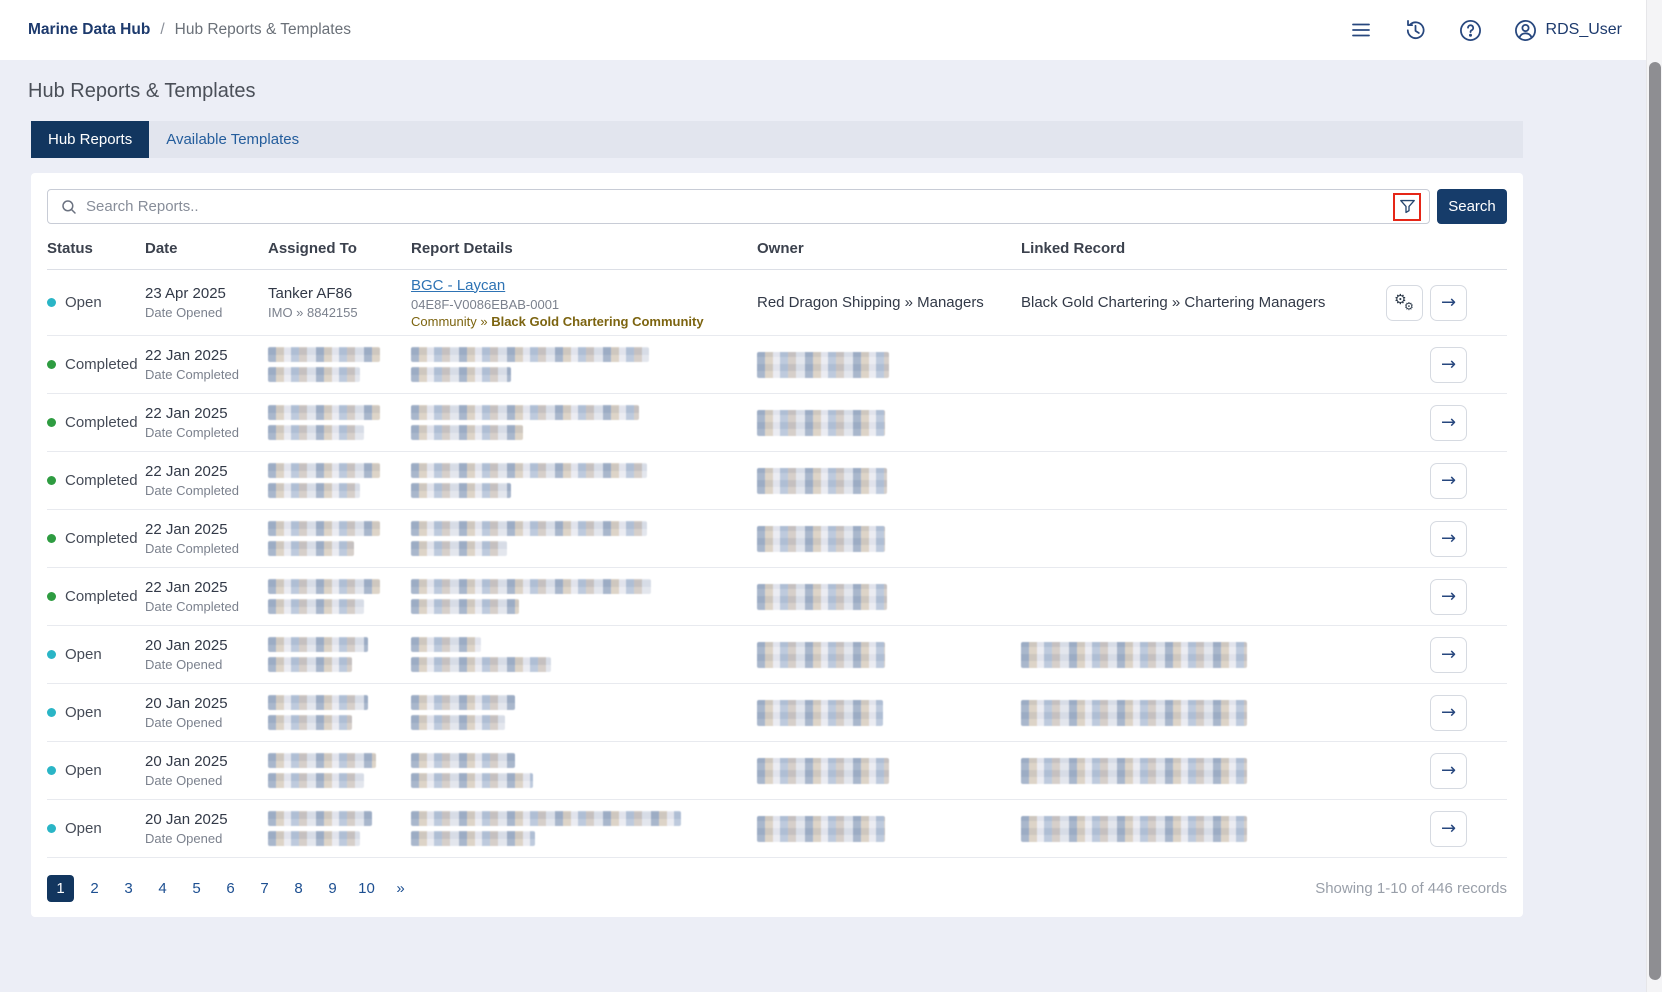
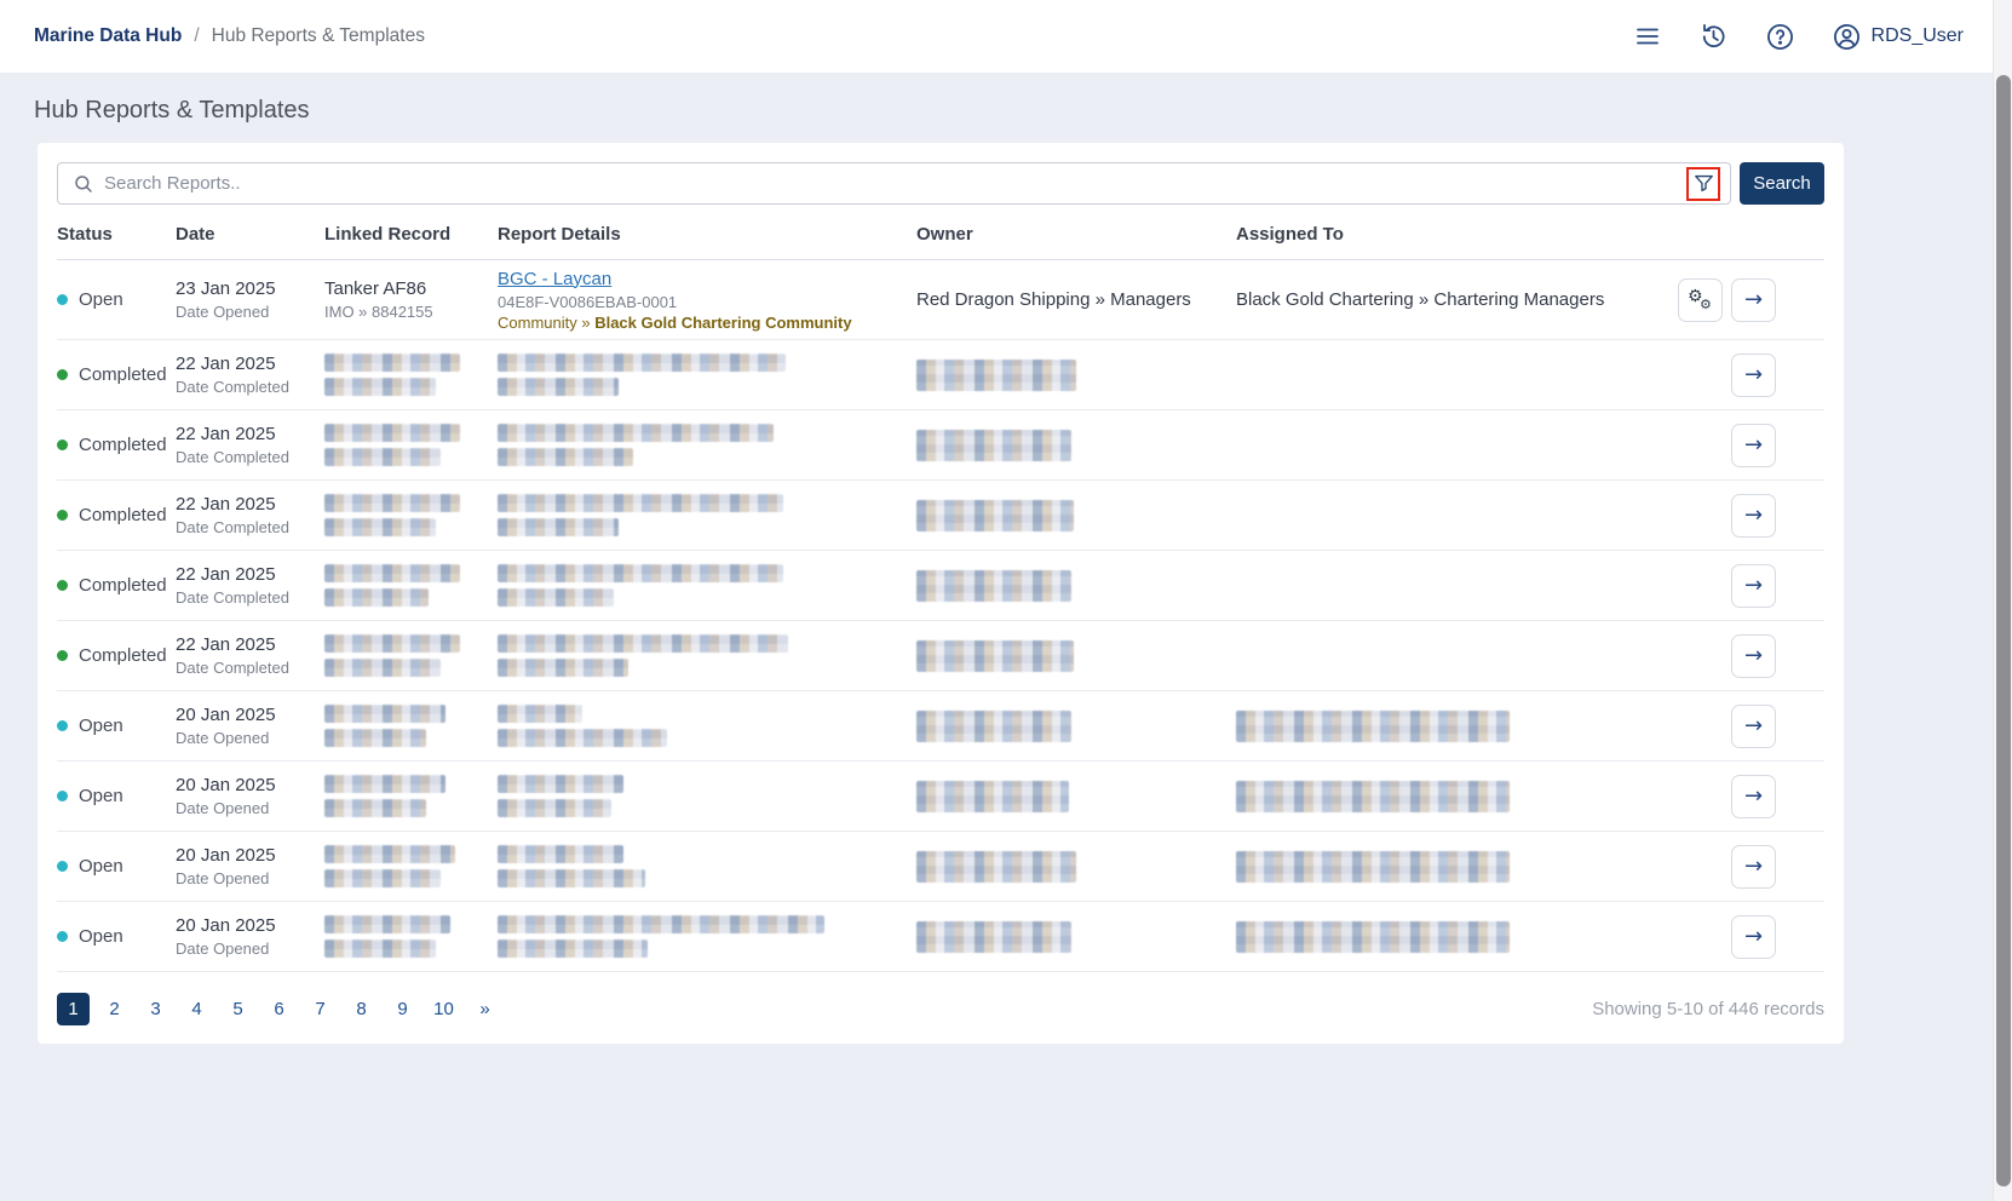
  Marine Data Hub
  /
  Hub Reports & Templates
  RDS_User
  Hub Reports & Templates
- Hub Reports
- Available Templates
  Search Reports..
  Search
  Status
  Date
- Assigned To
+ Linked Record
  Report Details
  Owner
- Linked Record
+ Assigned To
  Open
- 23 Apr 2025
+ 23 Jan 2025
  Date Opened
  Tanker AF86
  IMO » 8842155
  BGC - Laycan
  04E8F-V0086EBAB-0001
  Community » Black Gold Chartering Community
  Red Dragon Shipping » Managers
  Black Gold Chartering » Chartering Managers
  ⚙
  ⚙
  →
  Completed
  22 Jan 2025
  Date Completed
  →
  Completed
  22 Jan 2025
  Date Completed
  →
  Completed
  22 Jan 2025
  Date Completed
  →
  Completed
  22 Jan 2025
  Date Completed
  →
  Completed
  22 Jan 2025
  Date Completed
  →
  Open
  20 Jan 2025
  Date Opened
  →
  Open
  20 Jan 2025
  Date Opened
  →
  Open
  20 Jan 2025
  Date Opened
  →
  Open
  20 Jan 2025
  Date Opened
  →
  1
  2
  3
  4
  5
  6
  7
  8
  9
  10
  »
- Showing 1-10 of 446 records
+ Showing 5-10 of 446 records
